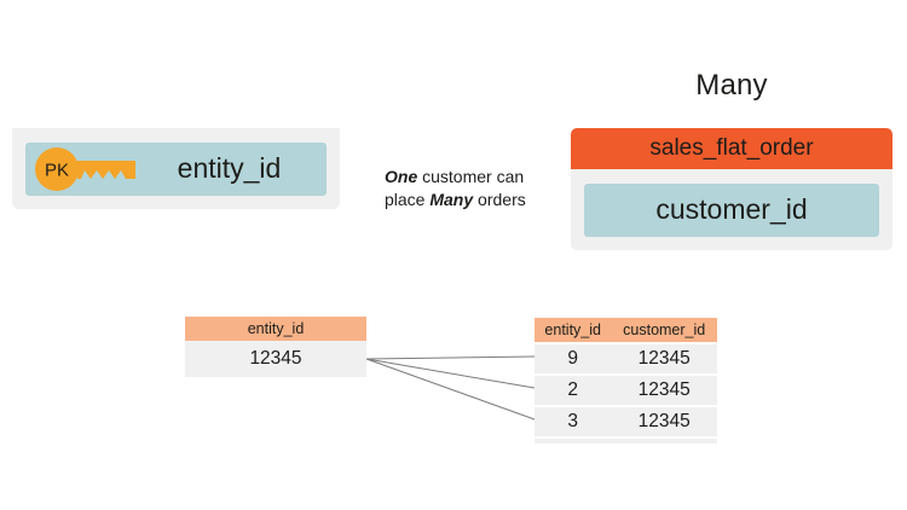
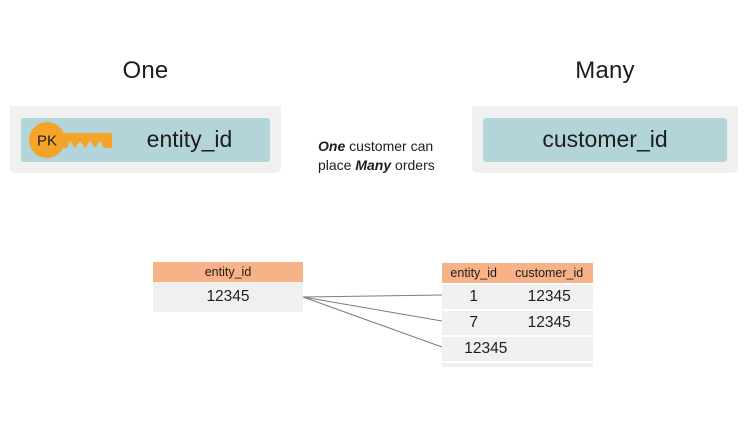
+ One
  Many
  PK
  entity_id
- sales_flat_order
  customer_id
  One customer can
  place Many orders
  entity_id
  12345
  entity_id
  customer_id
- 9
+ 1
  12345
- 2
+ 7
  12345
- 3
  12345
